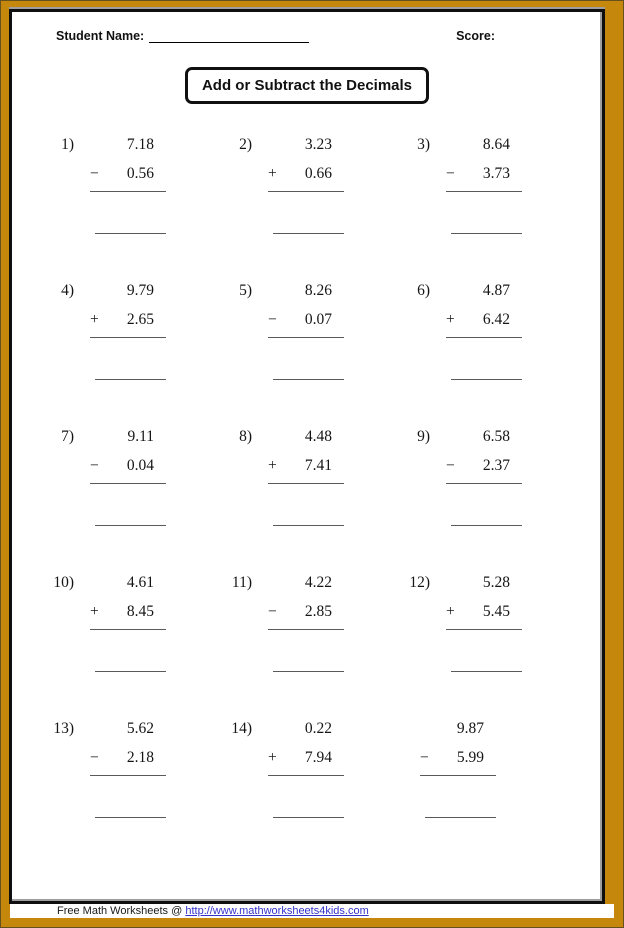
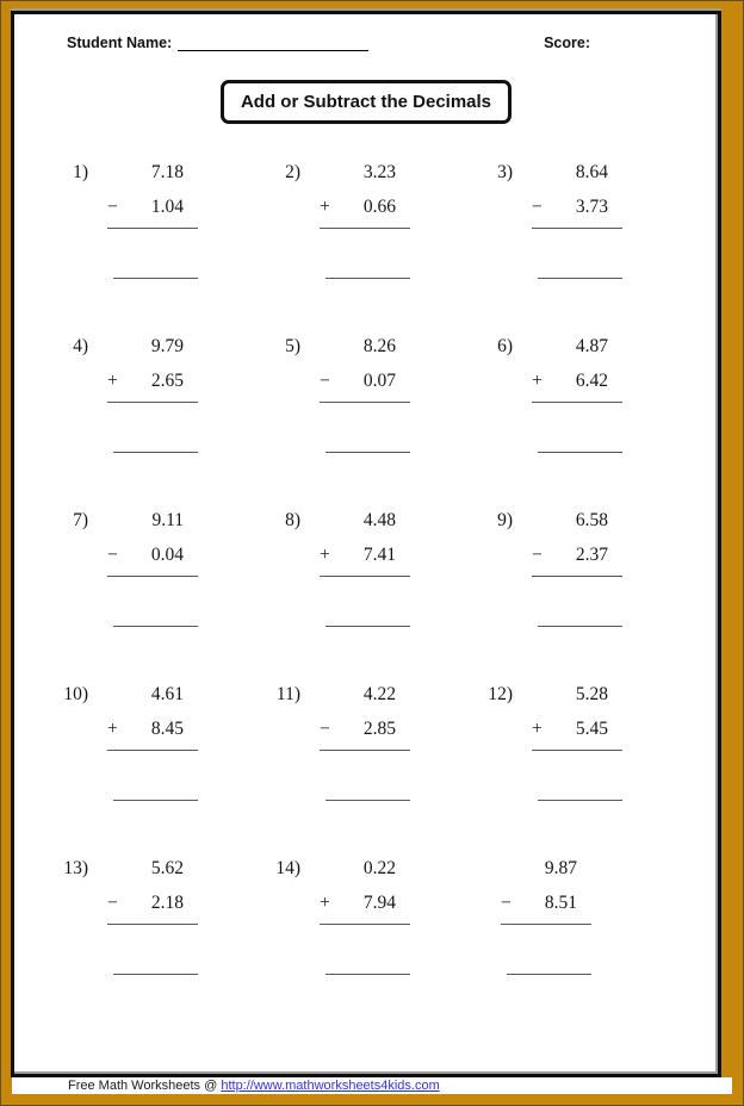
  Student Name:
  Score:
  Add or Subtract the Decimals
  1)
  7.18
  −
- 0.56
+ 1.04
  2)
  3.23
  +
  0.66
  3)
  8.64
  −
  3.73
  4)
  9.79
  +
  2.65
  5)
  8.26
  −
  0.07
  6)
  4.87
  +
  6.42
  7)
  9.11
  −
  0.04
  8)
  4.48
  +
  7.41
  9)
  6.58
  −
  2.37
  10)
  4.61
  +
  8.45
  11)
  4.22
  −
  2.85
  12)
  5.28
  +
  5.45
  13)
  5.62
  −
  2.18
  14)
  0.22
  +
  7.94
  9.87
  −
- 5.99
+ 8.51
  Free Math Worksheets @ http://www.mathworksheets4kids.com
